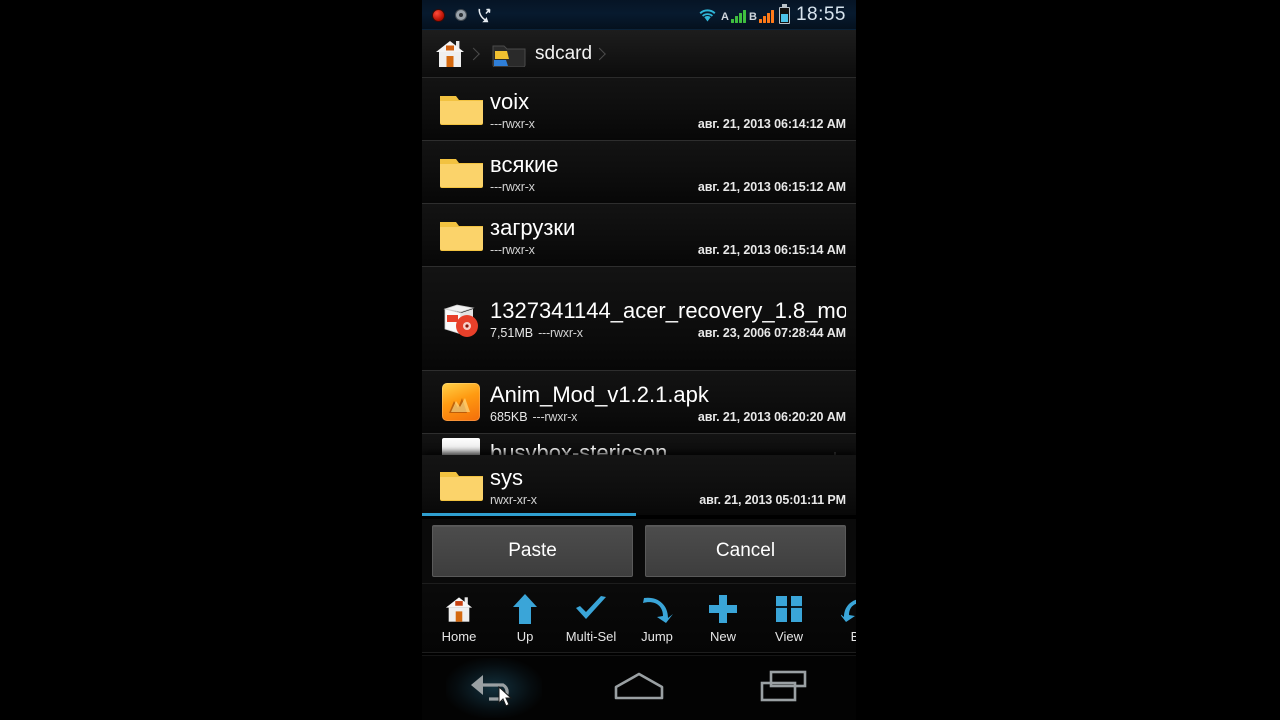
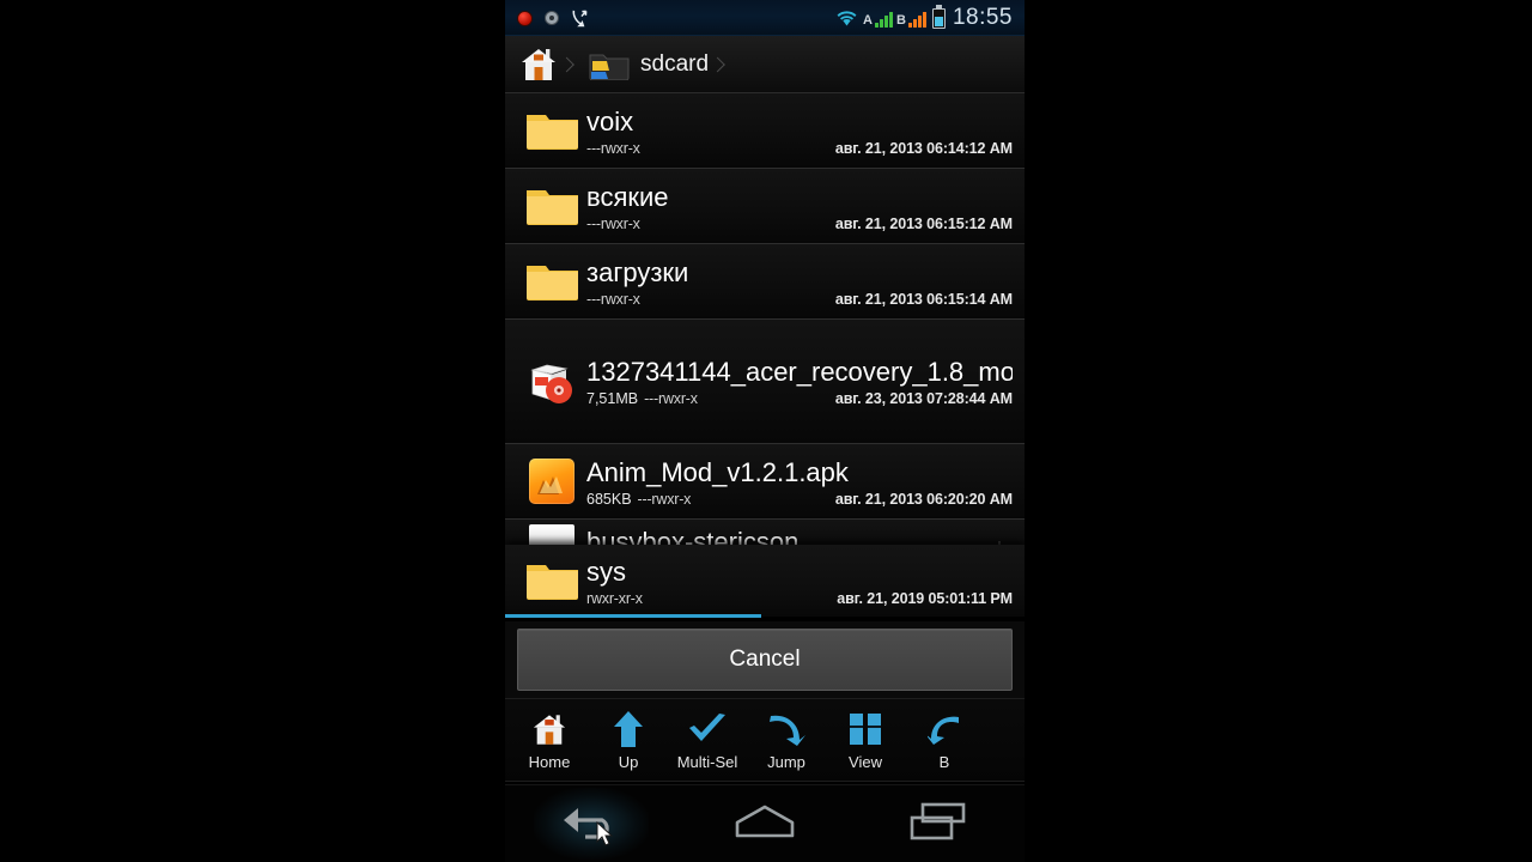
  A
  B
  18:55
  sdcard
  voix
  ---rwxr-x
  авг. 21, 2013 06:14:12 AM
  всякие
  ---rwxr-x
  авг. 21, 2013 06:15:12 AM
  загрузки
  ---rwxr-x
  авг. 21, 2013 06:15:14 AM
  7,51MB
  ---rwxr-x
- авг. 23, 2006 07:28:44 AM
+ авг. 23, 2013 07:28:44 AM
  Anim_Mod_v1.2.1.apk
  685KB
  ---rwxr-x
  авг. 21, 2013 06:20:20 AM
  busybox-stericson
  sys
  rwxr-xr-x
- авг. 21, 2013 05:01:11 PM
+ авг. 21, 2019 05:01:11 PM
- Paste
  Cancel
  Home
  Up
  Multi-Sel
  Jump
- New
  View
  B
